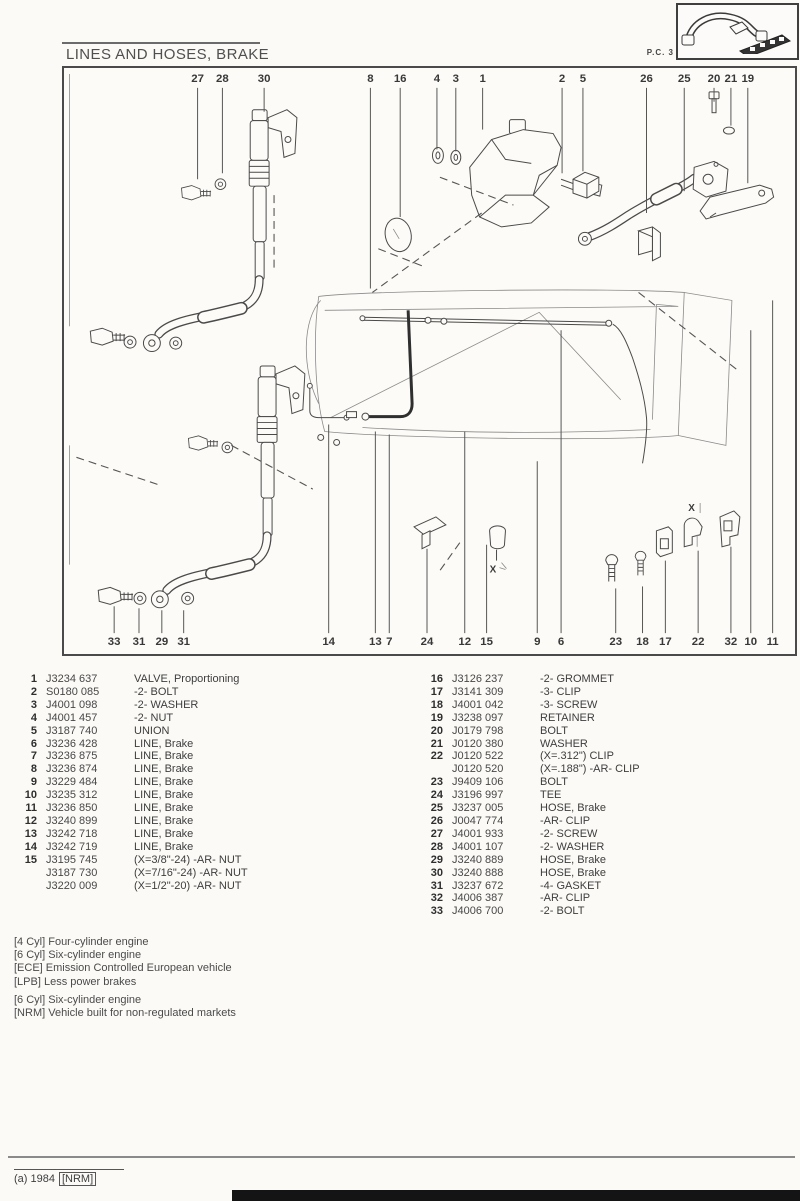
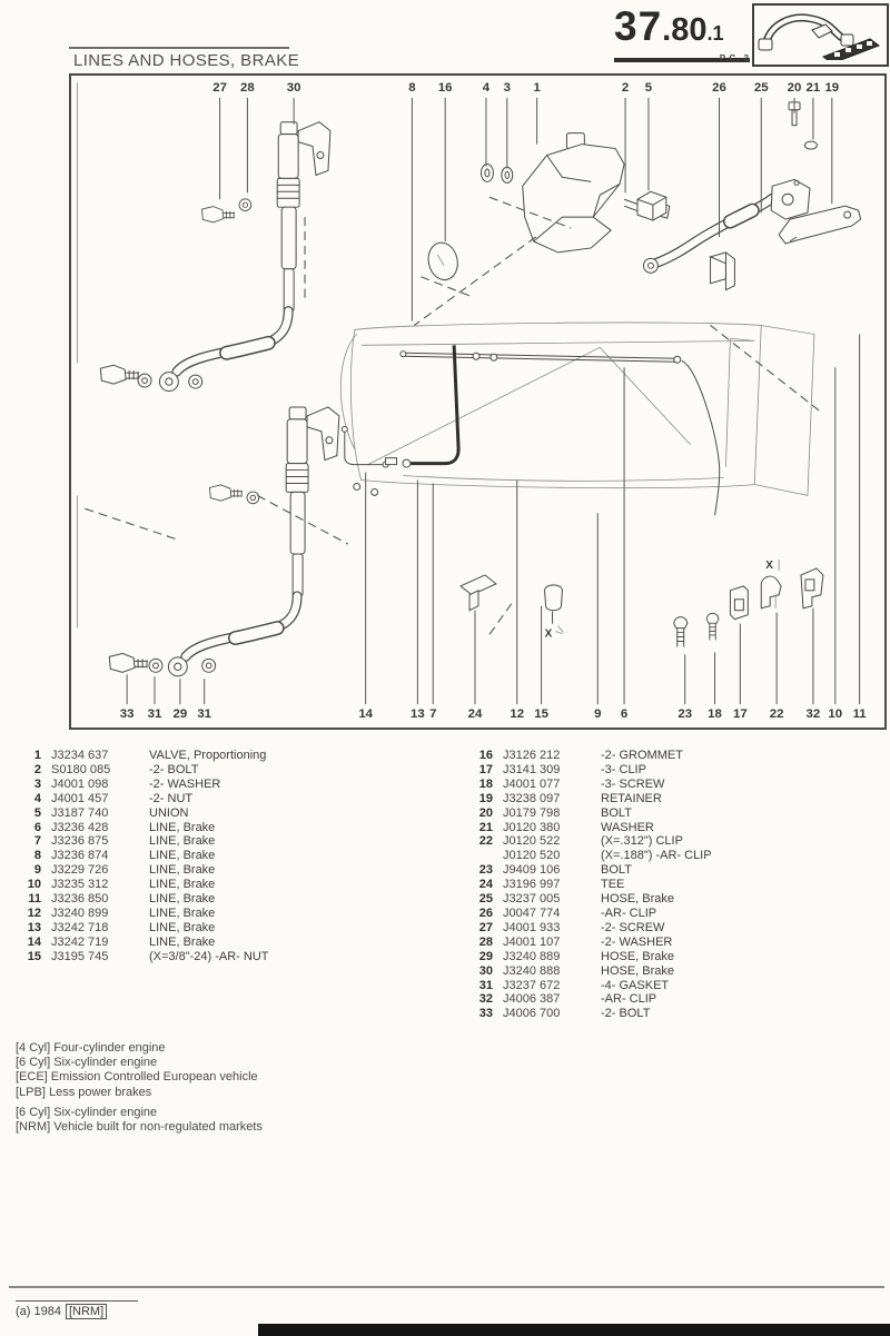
+ 37.80.1
  P.C. 3
  LINES AND HOSES, BRAKE
  X
  X
  27
  28
  30
  8
  16
  4
  3
  1
  2
  5
  26
  25
  20
  21
  19
  33
  31
  29
  31
  14
  13
  7
  24
  12
  15
  9
  6
  23
  18
  17
  22
  32
  10
  11
  1
  J3234 637
  VALVE, Proportioning
  2
  S0180 085
  -2- BOLT
  3
  J4001 098
  -2- WASHER
  4
  J4001 457
  -2- NUT
  5
  J3187 740
  UNION
  6
  J3236 428
  LINE, Brake
  7
  J3236 875
  LINE, Brake
  8
  J3236 874
  LINE, Brake
  9
- J3229 484
+ J3229 726
  LINE, Brake
  10
  J3235 312
  LINE, Brake
  11
  J3236 850
  LINE, Brake
  12
  J3240 899
  LINE, Brake
  13
  J3242 718
  LINE, Brake
  14
  J3242 719
  LINE, Brake
  15
  J3195 745
  (X=3/8"-24) -AR- NUT
- J3187 730
- (X=7/16"-24) -AR- NUT
- J3220 009
- (X=1/2"-20) -AR- NUT
  16
- J3126 237
+ J3126 212
  -2- GROMMET
  17
  J3141 309
  -3- CLIP
  18
- J4001 042
+ J4001 077
  -3- SCREW
  19
  J3238 097
  RETAINER
  20
  J0179 798
  BOLT
  21
  J0120 380
  WASHER
  22
  J0120 522
  (X=.312") CLIP
  J0120 520
  (X=.188") -AR- CLIP
  23
  J9409 106
  BOLT
  24
  J3196 997
  TEE
  25
  J3237 005
  HOSE, Brake
  26
  J0047 774
  -AR- CLIP
  27
  J4001 933
  -2- SCREW
  28
  J4001 107
  -2- WASHER
  29
  J3240 889
  HOSE, Brake
  30
  J3240 888
  HOSE, Brake
  31
  J3237 672
  -4- GASKET
  32
  J4006 387
  -AR- CLIP
  33
  J4006 700
  -2- BOLT
  [4 Cyl] Four-cylinder engine
  [6 Cyl] Six-cylinder engine
  [ECE] Emission Controlled European vehicle
  [LPB] Less power brakes
  [6 Cyl] Six-cylinder engine
  [NRM] Vehicle built for non-regulated markets
  (a) 1984 [NRM]
